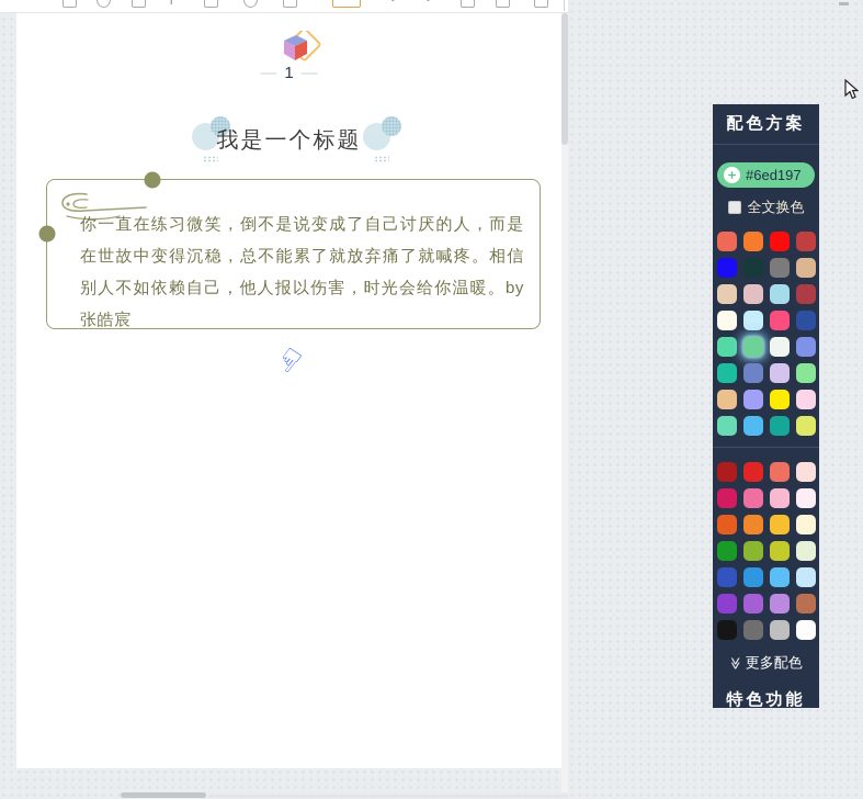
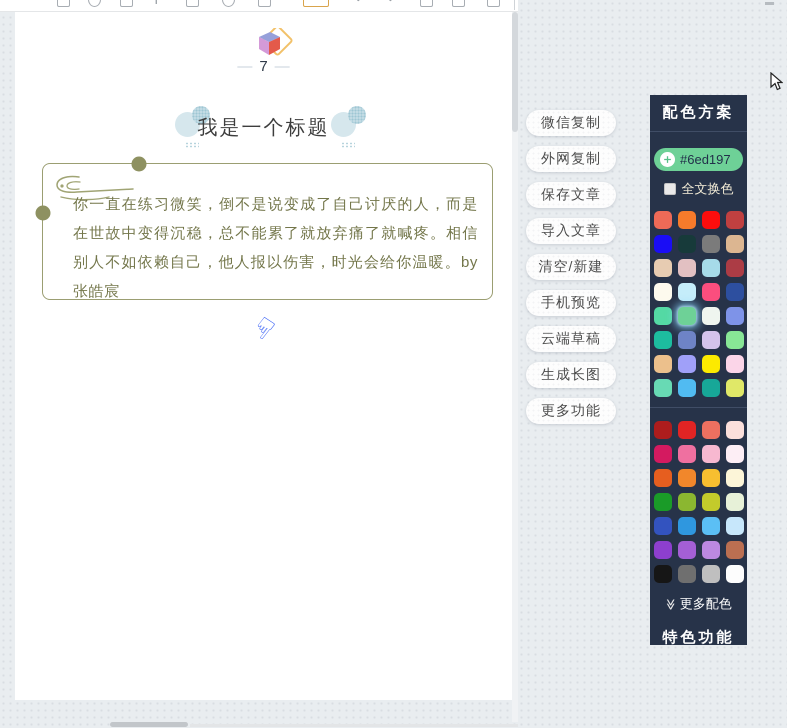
- — 1 —
+ — 7 —
  我是一个标题
  你一直在练习微笑，倒不是说变成了自己讨厌的人，而是在世故中变得沉稳，总不能累了就放弃痛了就喊疼。相信别人不如依赖自己，他人报以伤害，时光会给你温暖。by张皓宸
+ 微信复制
+ 外网复制
+ 保存文章
+ 导入文章
+ 清空/新建
+ 手机预览
+ 云端草稿
+ 生成长图
+ 更多功能
  配色方案
  ＋
  #6ed197
  全文换色
  特色功能
